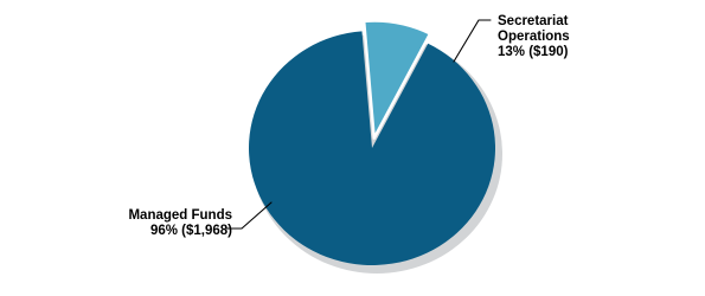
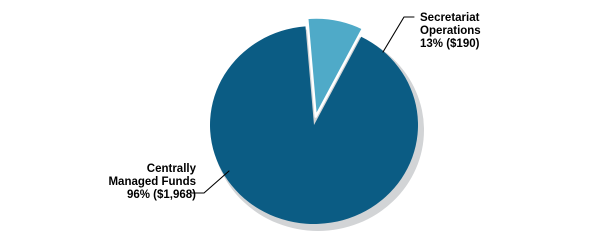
  Secretariat
  Operations
  13% ($190)
+ Centrally
  Managed Funds
  96% ($1,968)
